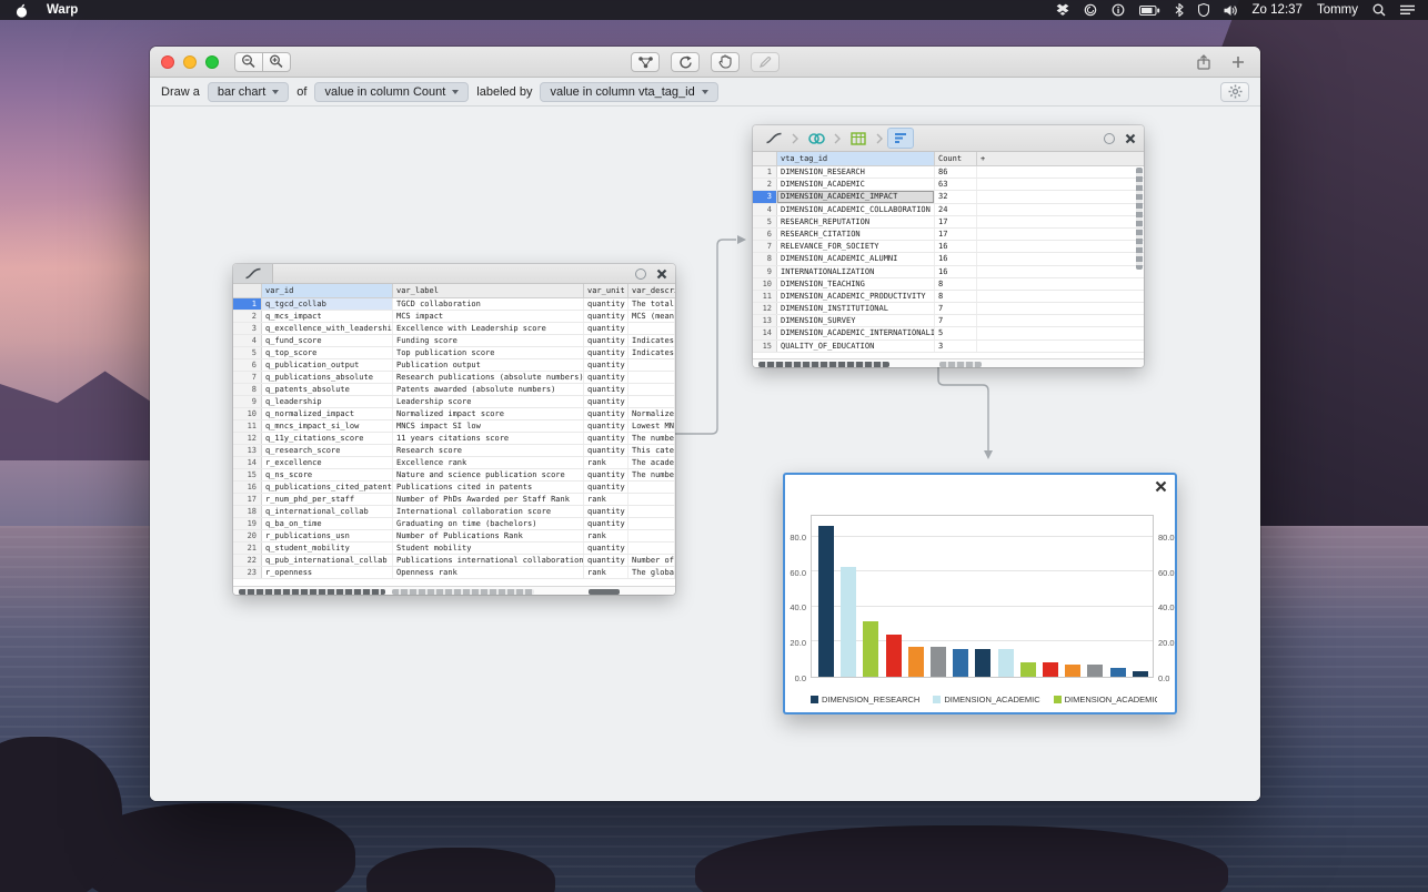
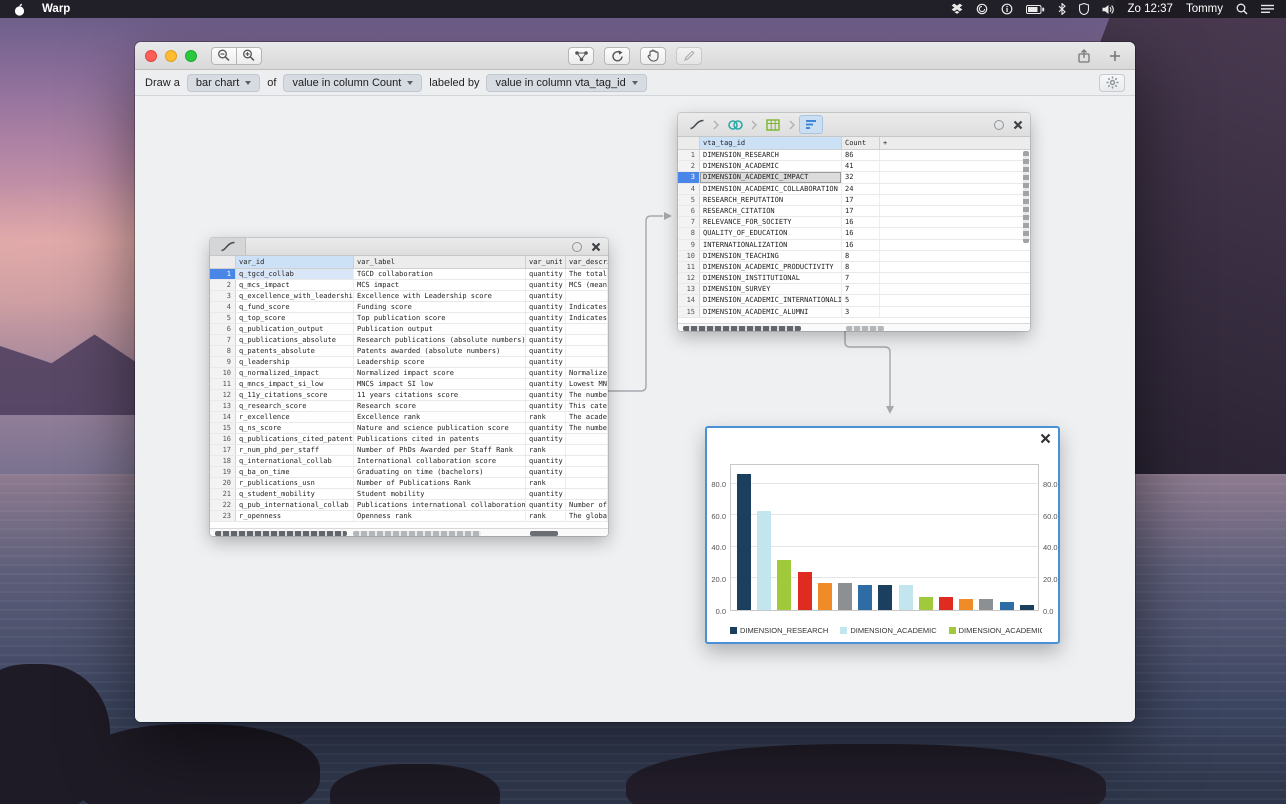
  Warp
  Zo 12:37
  Tommy
  Draw a
  bar chart
  of
  value in column Count
  labeled by
  value in column vta_tag_id
  var_id
  var_label
  var_unit
  var_descr
  1
  q_tgcd_collab
  TGCD collaboration
  quantity
  The total
  2
  q_mcs_impact
  MCS impact
  quantity
  MCS (mean
  3
  q_excellence_with_leadershi
  Excellence with Leadership score
  quantity
  4
  q_fund_score
  Funding score
  quantity
  Indicates
  5
  q_top_score
  Top publication score
  quantity
  Indicates
  6
  q_publication_output
  Publication output
  quantity
  7
  q_publications_absolute
  Research publications (absolute numbers)
  quantity
  8
  q_patents_absolute
  Patents awarded (absolute numbers)
  quantity
  9
  q_leadership
  Leadership score
  quantity
  10
  q_normalized_impact
  Normalized impact score
  quantity
  Normalize
  11
  q_mncs_impact_si_low
  MNCS impact SI low
  quantity
  Lowest MN
  12
  q_11y_citations_score
  11 years citations score
  quantity
  The numbe
  13
  q_research_score
  Research score
  quantity
  This cate
  14
  r_excellence
  Excellence rank
  rank
  The acade
  15
  q_ns_score
  Nature and science publication score
  quantity
  The numbe
  16
  q_publications_cited_patent
  Publications cited in patents
  quantity
  17
  r_num_phd_per_staff
  Number of PhDs Awarded per Staff Rank
  rank
  18
  q_international_collab
  International collaboration score
  quantity
  19
  q_ba_on_time
  Graduating on time (bachelors)
  quantity
  20
  r_publications_usn
  Number of Publications Rank
  rank
  21
  q_student_mobility
  Student mobility
  quantity
  22
  q_pub_international_collab
  Publications international collaboration
  quantity
  Number of
  23
  r_openness
  Openness rank
  rank
  The globa
  vta_tag_id
  Count
  +
  1
  DIMENSION_RESEARCH
  86
  2
  DIMENSION_ACADEMIC
- 63
+ 41
  3
  DIMENSION_ACADEMIC_IMPACT
  32
  4
  DIMENSION_ACADEMIC_COLLABORATION
  24
  5
  RESEARCH_REPUTATION
  17
  6
  RESEARCH_CITATION
  17
  7
  RELEVANCE_FOR_SOCIETY
  16
  8
- DIMENSION_ACADEMIC_ALUMNI
+ QUALITY_OF_EDUCATION
  16
  9
  INTERNATIONALIZATION
  16
  10
  DIMENSION_TEACHING
  8
  11
  DIMENSION_ACADEMIC_PRODUCTIVITY
  8
  12
  DIMENSION_INSTITUTIONAL
  7
  13
  DIMENSION_SURVEY
  7
  14
  DIMENSION_ACADEMIC_INTERNATIONALI
  5
  15
- QUALITY_OF_EDUCATION
+ DIMENSION_ACADEMIC_ALUMNI
  3
  0.0
  20.0
  40.0
  60.0
  80.0
  0.0
  20.0
  40.0
  60.0
  80.0
  DIMENSION_RESEARCH
  DIMENSION_ACADEMIC
